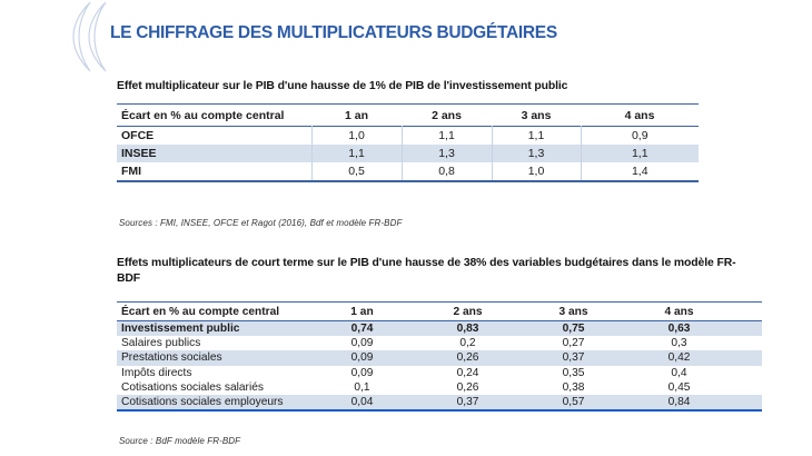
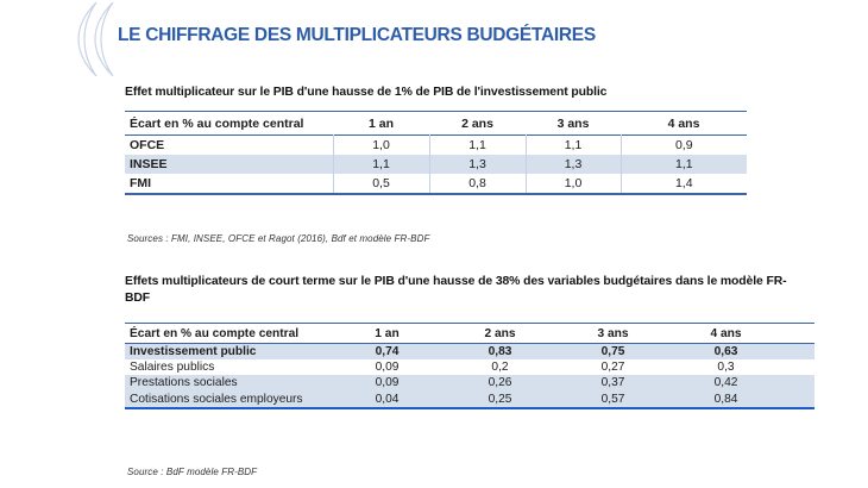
  LE CHIFFRAGE DES MULTIPLICATEURS BUDGÉTAIRES
  Effet multiplicateur sur le PIB d'une hausse de 1% de PIB de l'investissement public
  Écart en % au compte central	1 an	2 ans	3 ans	4 ans
  OFCE	1,0	1,1	1,1	0,9
  INSEE	1,1	1,3	1,3	1,1
  FMI	0,5	0,8	1,0	1,4
  Sources : FMI, INSEE, OFCE et Ragot (2016), Bdf et modèle FR-BDF
  Effets multiplicateurs de court terme sur le PIB d'une hausse de 38% des variables budgétaires dans le modèle FR-BDF
  Écart en % au compte central	1 an	2 ans	3 ans	4 ans
  Investissement public	0,74	0,83	0,75	0,63
  Salaires publics	0,09	0,2	0,27	0,3
  Prestations sociales	0,09	0,26	0,37	0,42
- Impôts directs	0,09	0,24	0,35	0,4
- Cotisations sociales salariés	0,1	0,26	0,38	0,45
- Cotisations sociales employeurs	0,04	0,37	0,57	0,84
+ Cotisations sociales employeurs	0,04	0,25	0,57	0,84
  Source : BdF modèle FR-BDF
